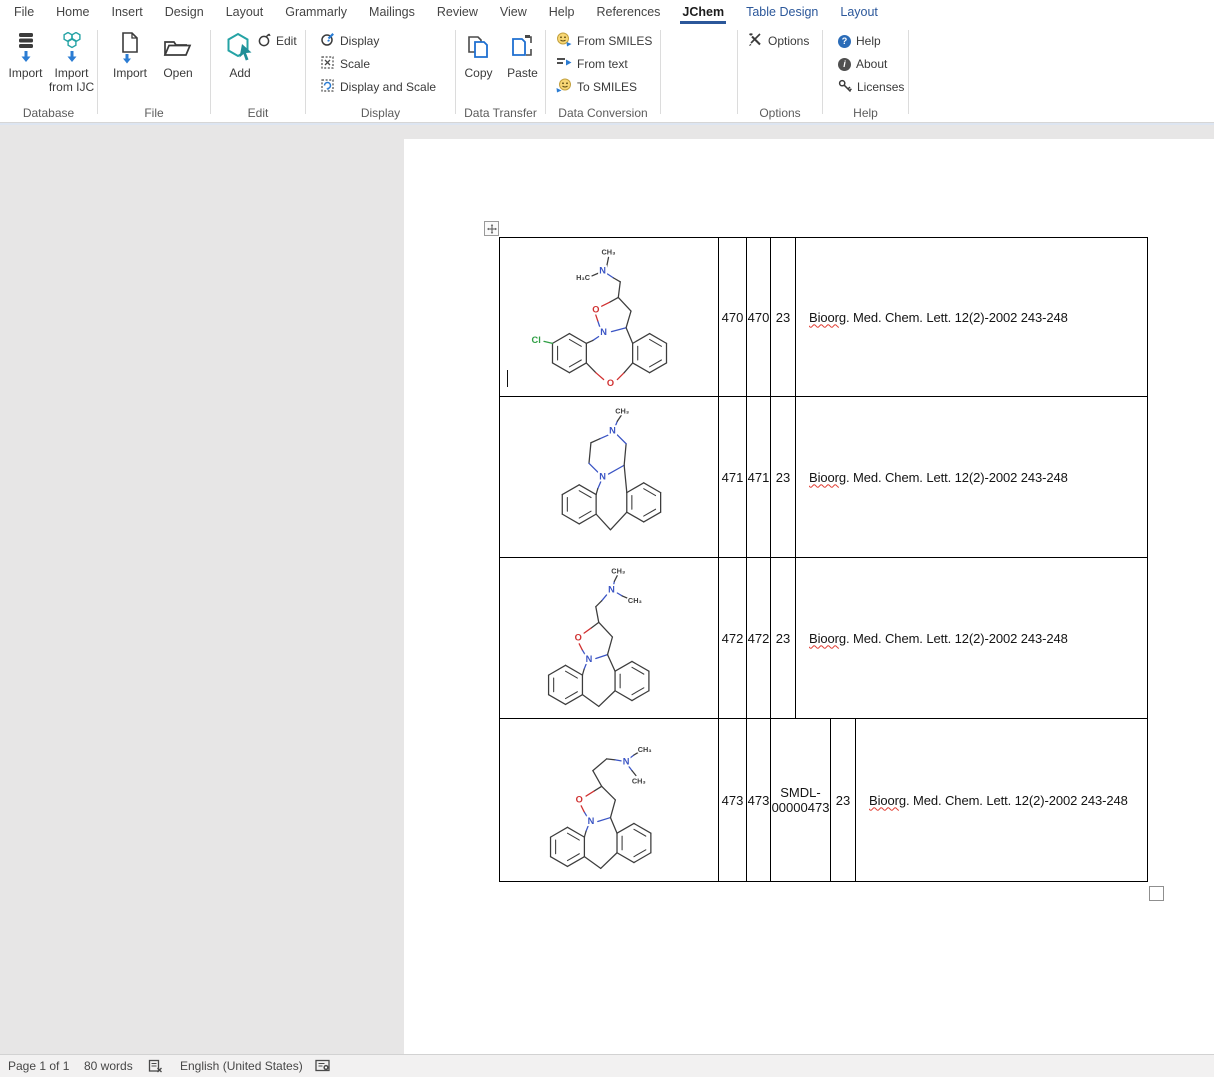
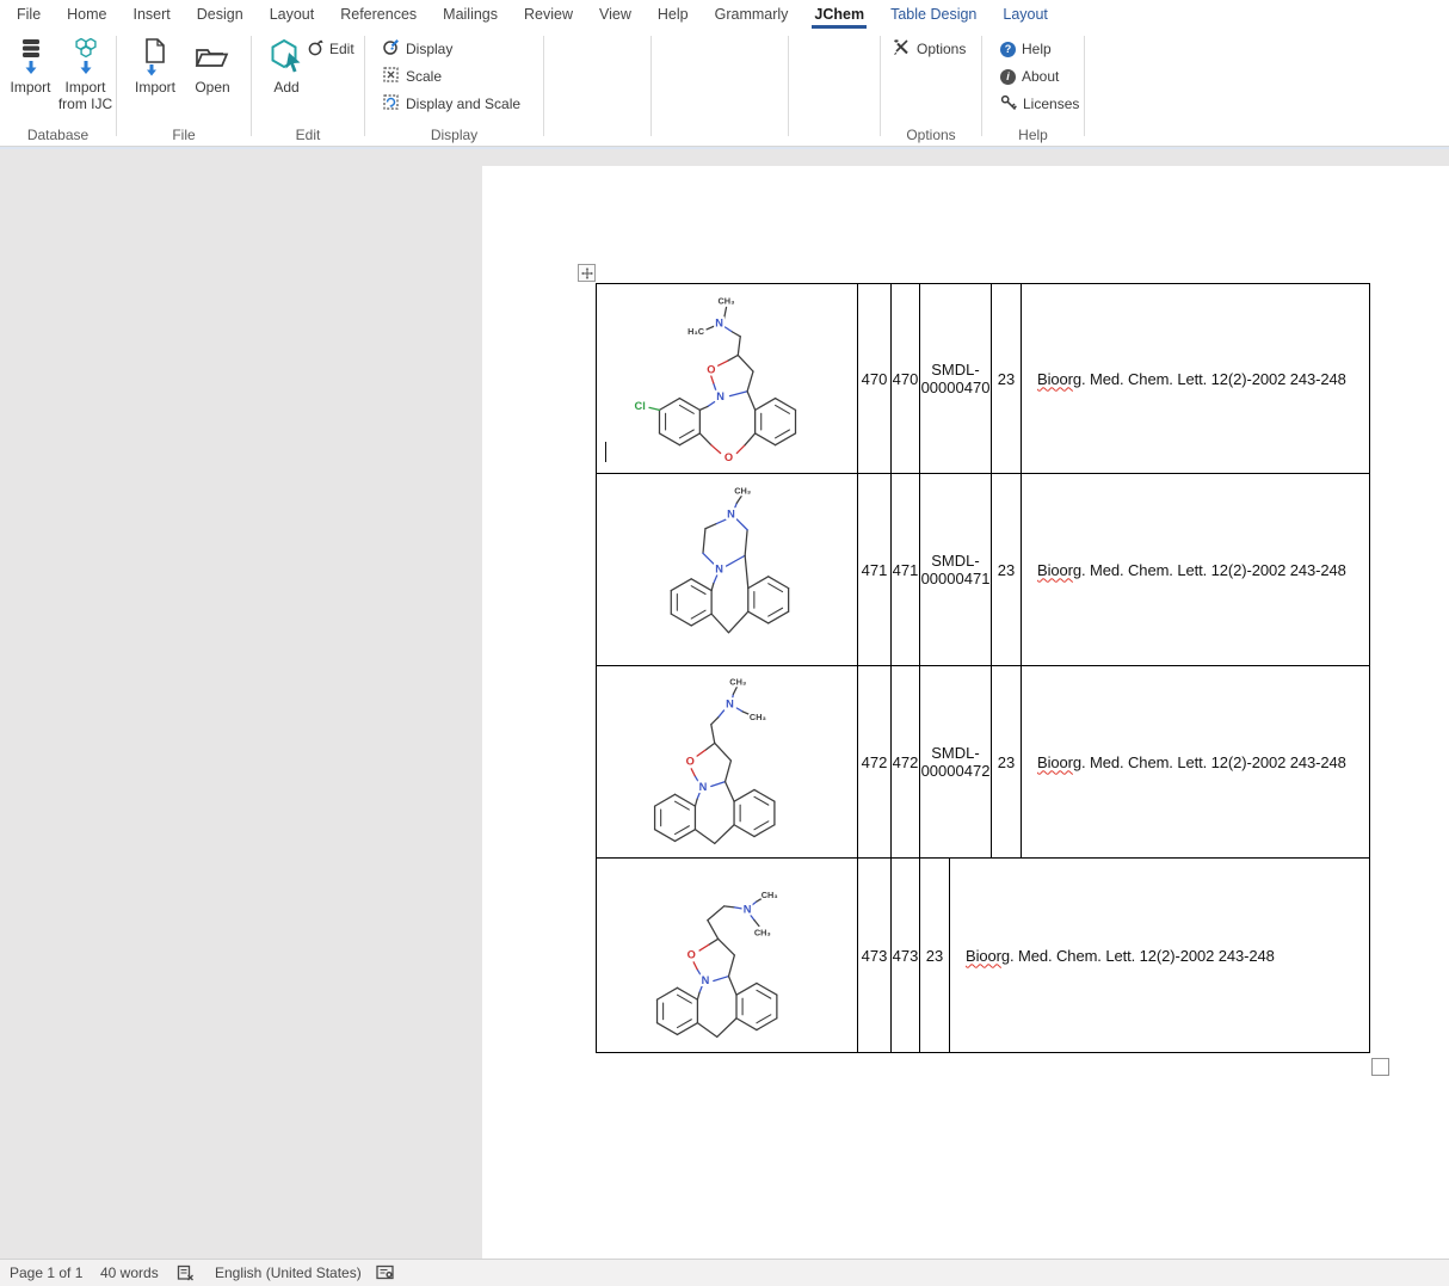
  File
  Home
  Insert
  Design
  Layout
- Grammarly
+ References
  Mailings
  Review
  View
  Help
- References
+ Grammarly
  JChem
  Table Design
  Layout
  Import
  Import from IJC
  Database
  Import
  Open
  File
  Add
  Edit
  Edit
  Display
  Scale
  Display and Scale
  Display
- Copy
- Paste
- Data Transfer
- From SMILES
- From text
- To SMILES
- Data Conversion
  Options
  Options
  ?
  Help
  i
  About
  Licenses
  Help
  CH₃
  N
  H₃C
  O
  N
  Cl
  O
  470
  470
+ SMDL-00000470
  23
  Bioorg. Med. Chem. Lett. 12(2)-2002 243-248
  CH₃
  N
  N
  471
  471
+ SMDL-00000471
  23
  Bioorg. Med. Chem. Lett. 12(2)-2002 243-248
  CH₃
  N
  CH₃
  O
  N
  472
  472
+ SMDL-00000472
  23
  Bioorg. Med. Chem. Lett. 12(2)-2002 243-248
  CH₃
  N
  CH₃
  O
  N
  473
  473
- SMDL-00000473
  23
  Bioorg. Med. Chem. Lett. 12(2)-2002 243-248
  Page 1 of 1
- 80 words
+ 40 words
  English (United States)
